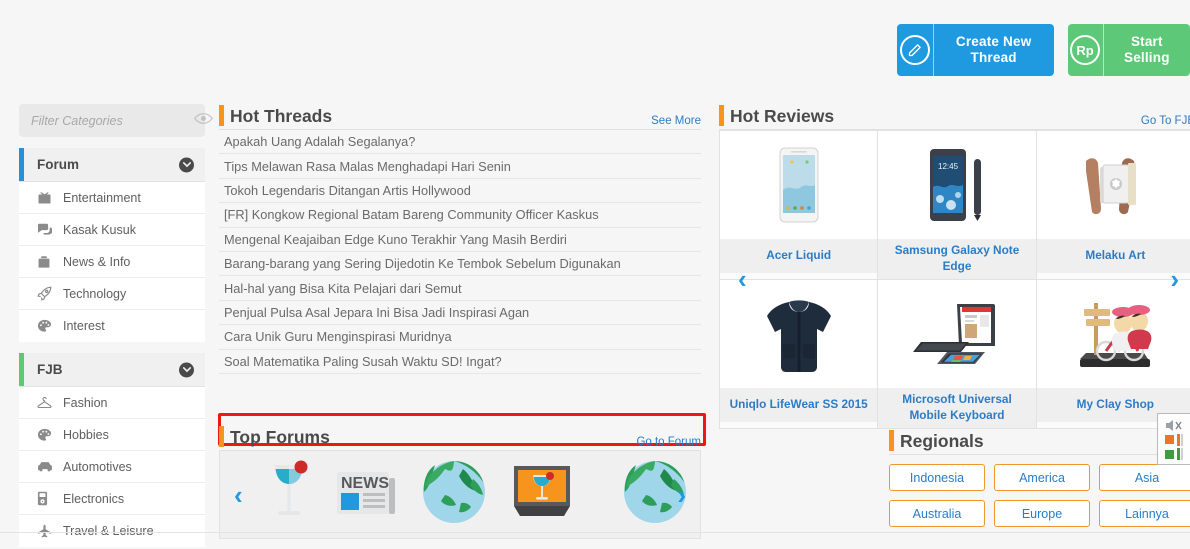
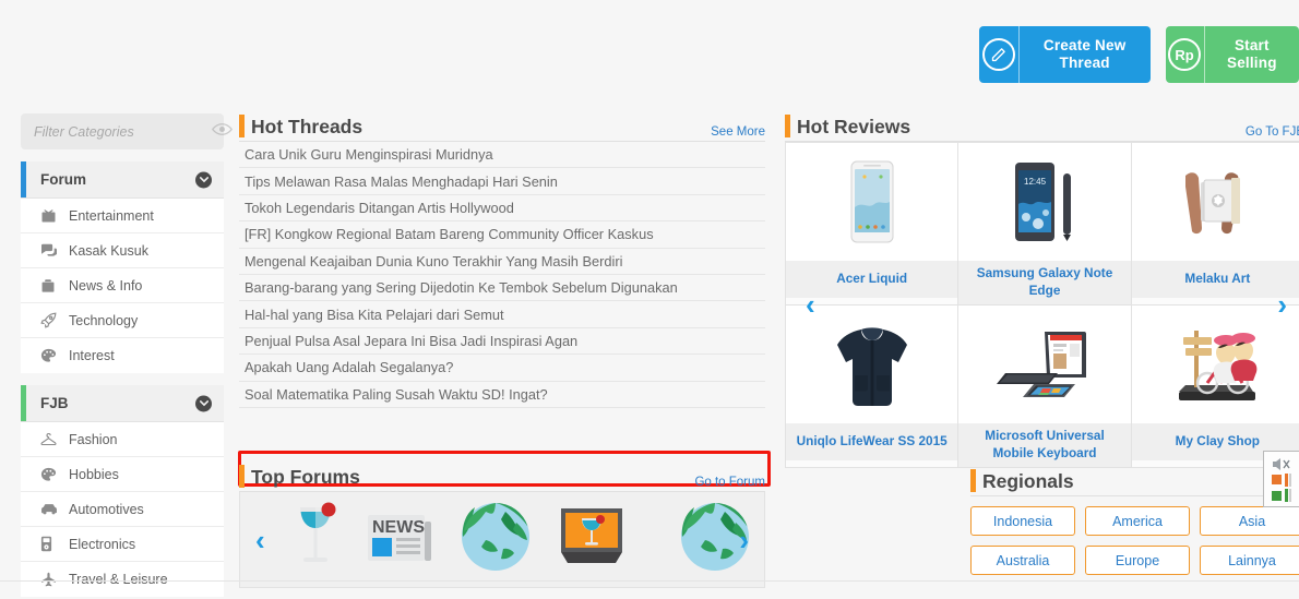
  Create New Thread
  Rp
  Start Selling
  Filter Categories
  Forum
  Entertainment
  Kasak Kusuk
  News & Info
  Technology
  Interest
  FJB
  Fashion
  Hobbies
  Automotives
  Electronics
  Travel & Leisure
  Hot Threads
  See More
- Apakah Uang Adalah Segalanya?
+ Cara Unik Guru Menginspirasi Muridnya
  Tips Melawan Rasa Malas Menghadapi Hari Senin
  Tokoh Legendaris Ditangan Artis Hollywood
  [FR] Kongkow Regional Batam Bareng Community Officer Kaskus
- Mengenal Keajaiban Edge Kuno Terakhir Yang Masih Berdiri
+ Mengenal Keajaiban Dunia Kuno Terakhir Yang Masih Berdiri
  Barang-barang yang Sering Dijedotin Ke Tembok Sebelum Digunakan
  Hal-hal yang Bisa Kita Pelajari dari Semut
  Penjual Pulsa Asal Jepara Ini Bisa Jadi Inspirasi Agan
- Cara Unik Guru Menginspirasi Muridnya
+ Apakah Uang Adalah Segalanya?
  Soal Matematika Paling Susah Waktu SD! Ingat?
  Top Forums
  Go to Forum
  ‹
  NEWS
  ›
  Hot Reviews
  Go To FJ
  Acer Liquid
  12:45
  Samsung Galaxy Note Edge
  Melaku Art
  Uniqlo LifeWear SS 2015
  Microsoft Universal Mobile Keyboard
  My Clay Shop
  ‹
  ›
  Regionals
  Indonesia
  America
  Asia
  Australia
  Europe
  Lainnya
